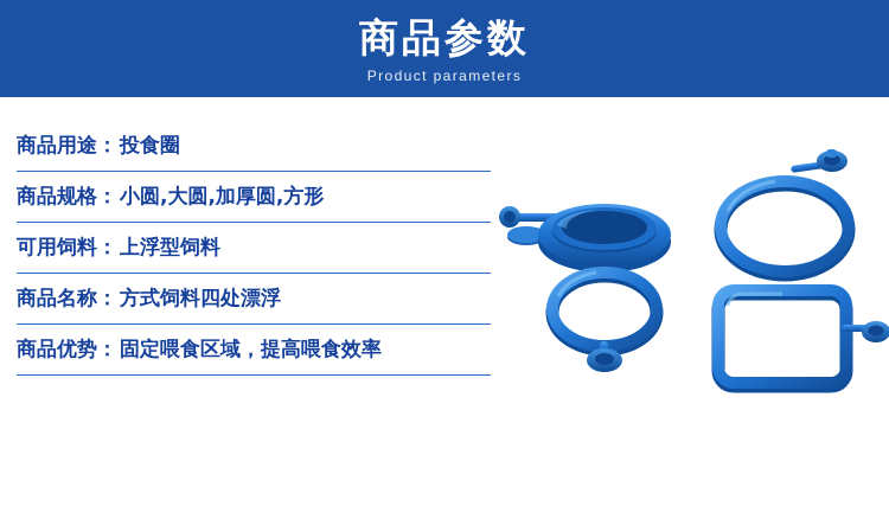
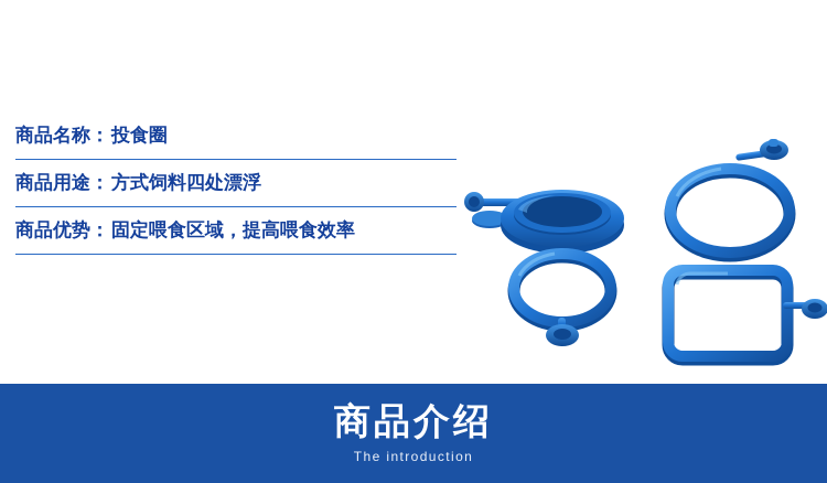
- 商品参数
- Product parameters
- 商品用途：投食圈
+ 商品名称：投食圈
- 商品规格：小圆,大圆,加厚圆,方形
- 可用饲料：上浮型饲料
- 商品名称：方式饲料四处漂浮
+ 商品用途：方式饲料四处漂浮
  商品优势：固定喂食区域，提高喂食效率
+ 商品介绍
+ The introduction
